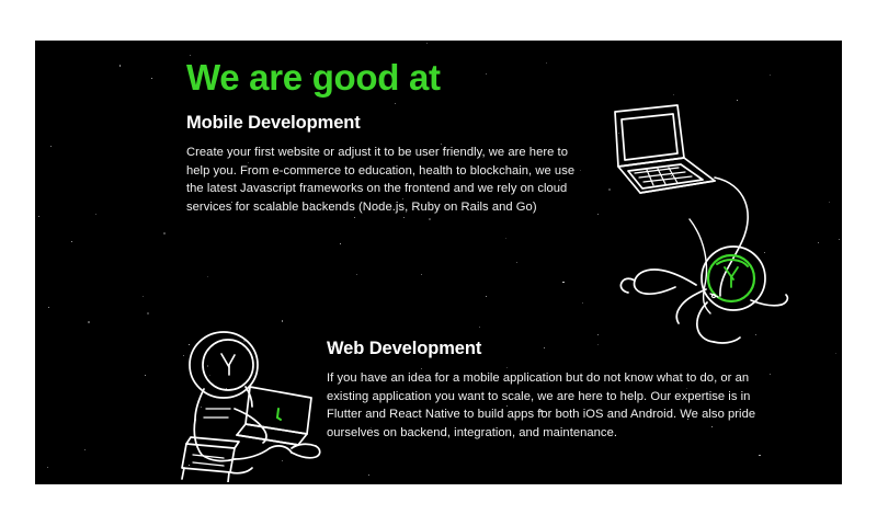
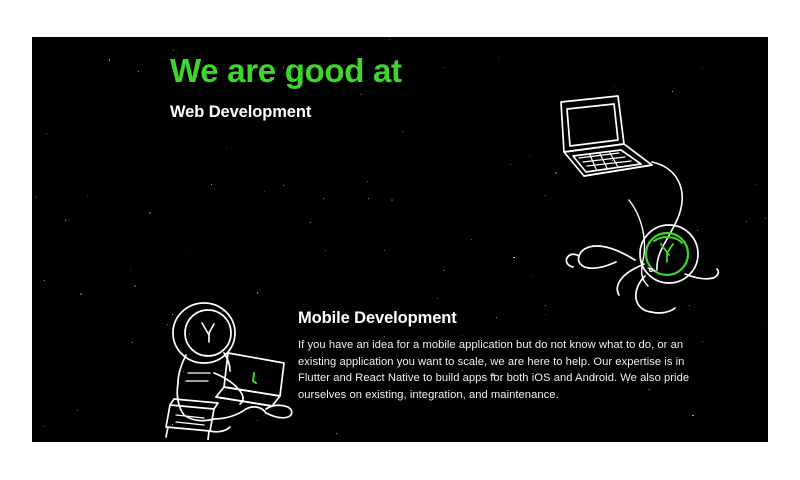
  We are good at
- Mobile Development
+ Web Development
- Create your first website or adjust it to be user friendly, we are here to help you. From e-commerce to education, health to blockchain, we use the latest Javascript frameworks on the frontend and we rely on cloud services for scalable backends (Node.js, Ruby on Rails and Go)
- Web Development
+ Mobile Development
- If you have an idea for a mobile application but do not know what to do, or an existing application you want to scale, we are here to help. Our expertise is in Flutter and React Native to build apps for both iOS and Android. We also pride ourselves on backend, integration, and maintenance.
+ If you have an idea for a mobile application but do not know what to do, or an existing application you want to scale, we are here to help. Our expertise is in Flutter and React Native to build apps for both iOS and Android. We also pride ourselves on existing, integration, and maintenance.
